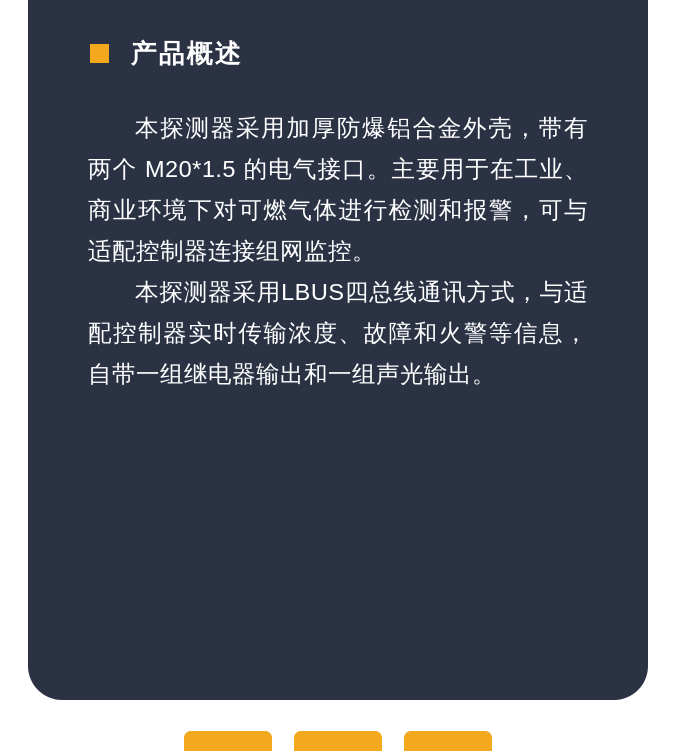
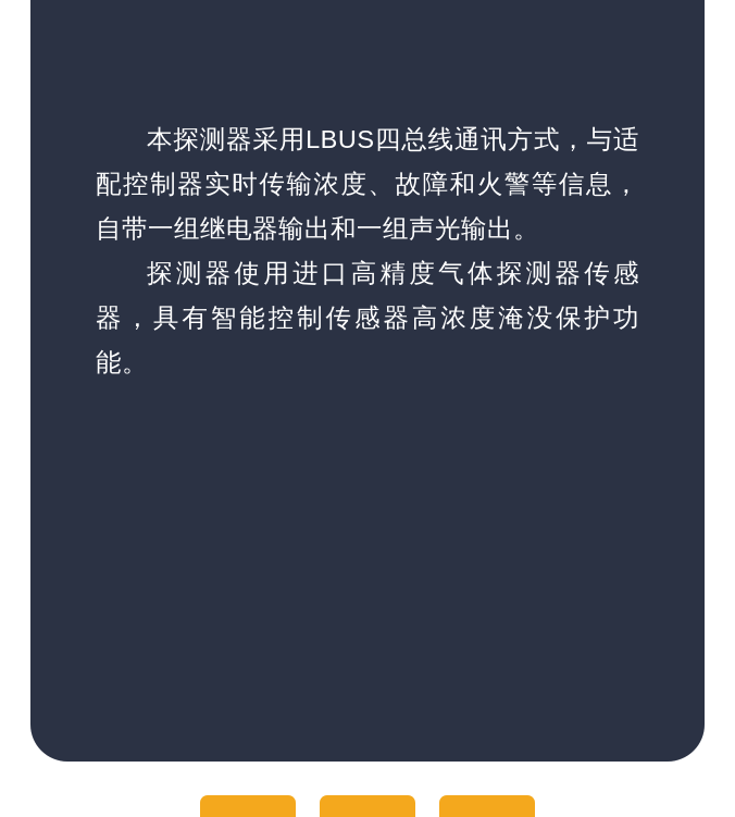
- 产品概述
- 本探测器采用加厚防爆铝合金外壳，带有两个 M20*1.5 的电气接口。主要用于在工业、商业环境下对可燃气体进行检测和报警，可与适配控制器连接组网监控。
  本探测器采用LBUS四总线通讯方式，与适配控制器实时传输浓度、故障和火警等信息，自带一组继电器输出和一组声光输出。
+ 探测器使用进口高精度气体探测器传感器，具有智能控制传感器高浓度淹没保护功能。
